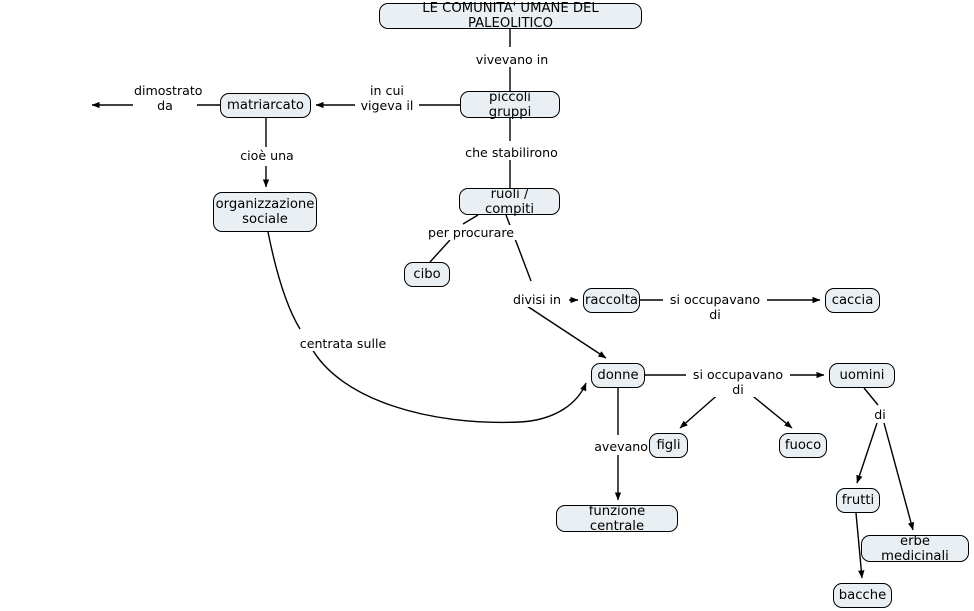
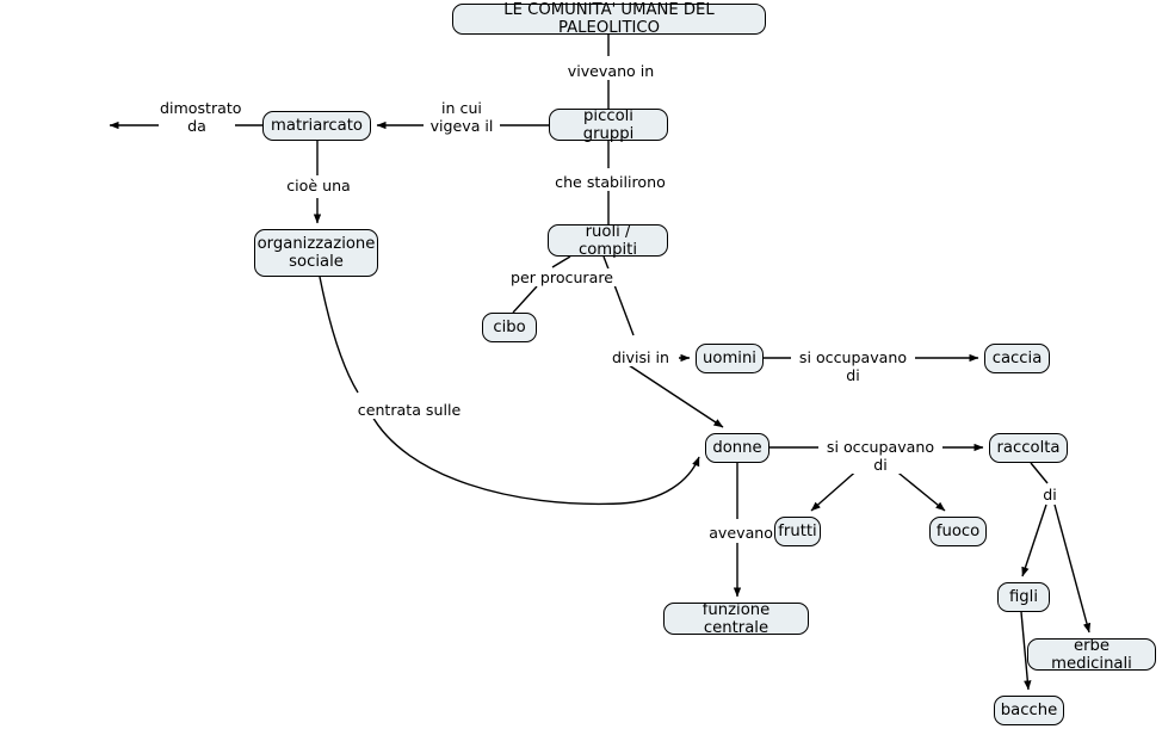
  LE COMUNITA' UMANE DEL PALEOLITICO
  matriarcato
  piccoli gruppi
  organizzazione
  sociale
  ruoli / compiti
  cibo
- raccolta
+ uomini
  caccia
  donne
- uomini
+ raccolta
- figli
+ frutti
  fuoco
- frutti
+ figli
  funzione centrale
  erbe medicinali
  bacche
  vivevano in
  in cui
  vigeva il
  dimostrato
  da
  cioè una
  che stabilirono
  per procurare
  divisi in
  si occupavano di
  centrata sulle
  si occupavano di
  di
  avevano
